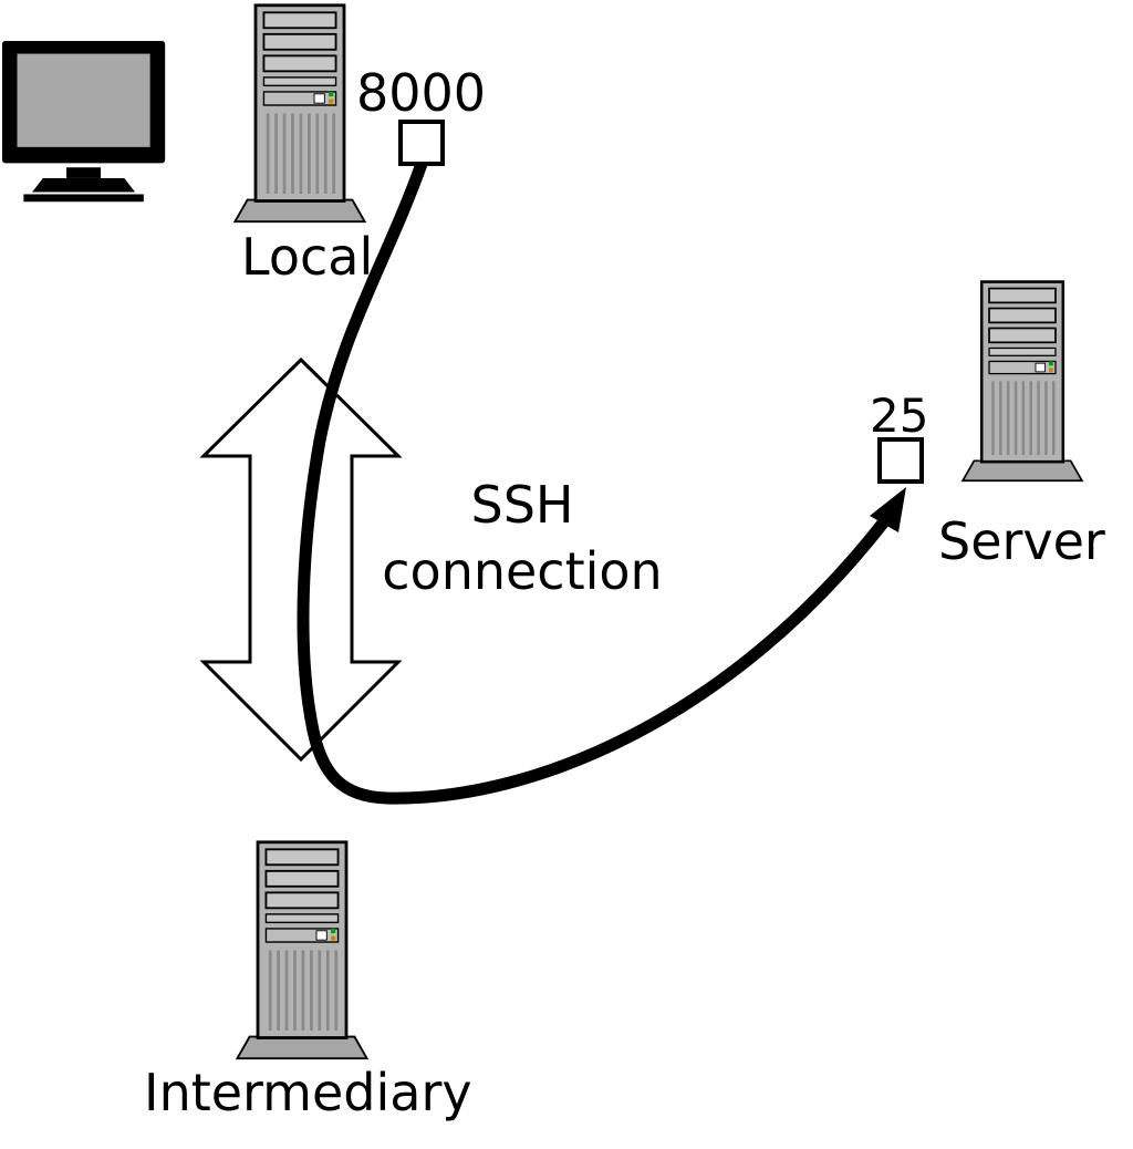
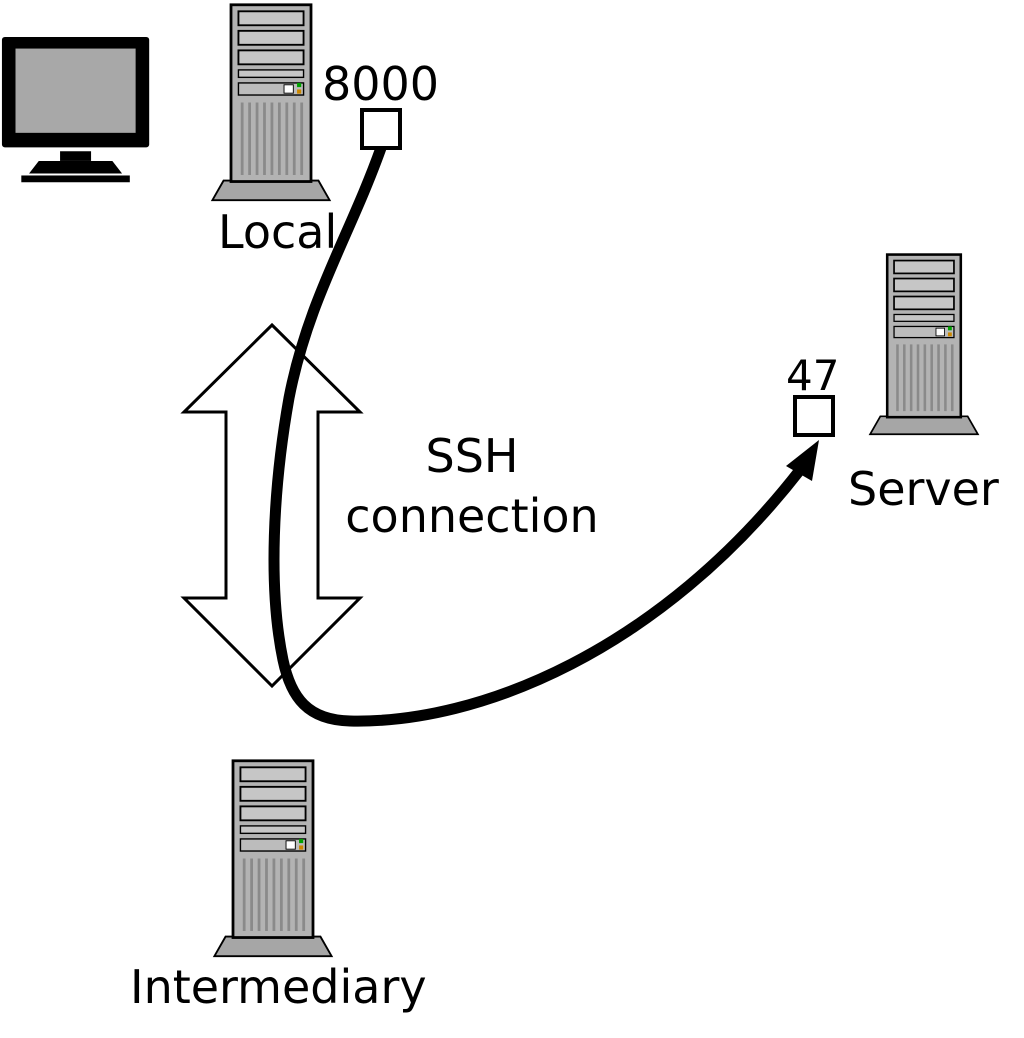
  8000
  Local
  SSH
  connection
- 25
+ 47
  Server
  Intermediary
